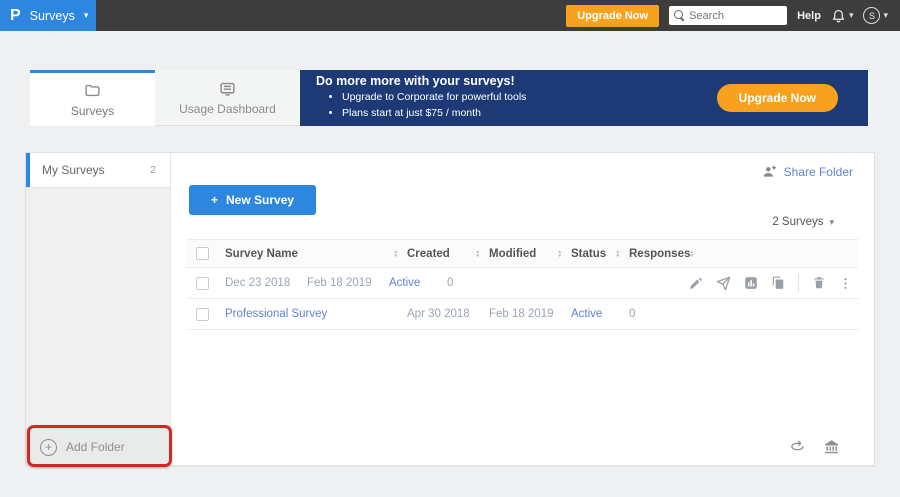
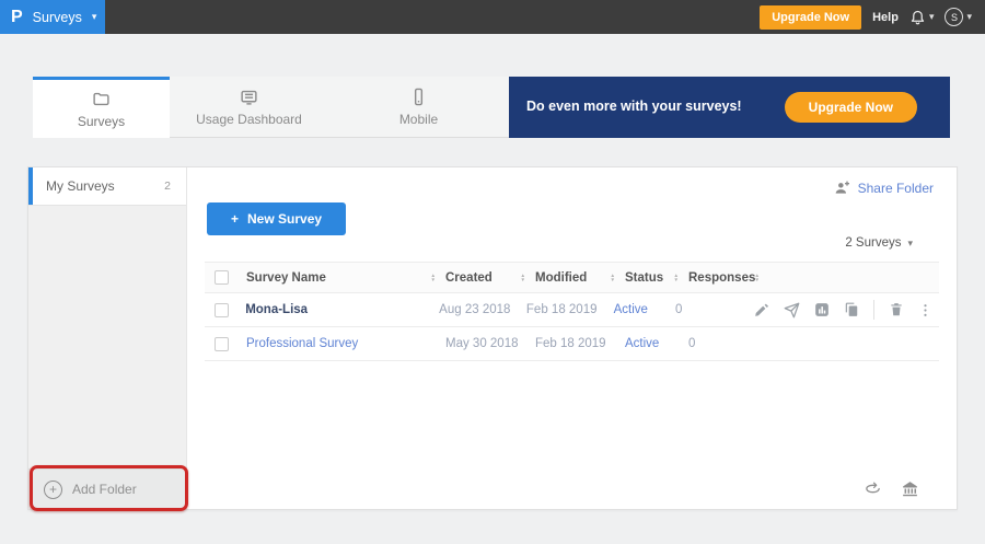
  P
  Surveys
  ▾
  Upgrade Now
- Search
  Help
  ▾
  S
  ▾
  Surveys
  Usage Dashboard
+ Mobile
- Do more more with your surveys!
+ Do even more with your surveys!
- Upgrade to Corporate for powerful tools
- Plans start at just $75 / month
  Upgrade Now
  My Surveys
  2
  +
  Add Folder
  Share Folder
  +
  New Survey
  2 Surveys
  ▾
  Survey Name
  Created
  Modified
  Status
  Responses
+ Mona-Lisa
- Dec 23 2018
+ Aug 23 2018
  Feb 18 2019
  Active
  0
  Professional Survey
- Apr 30 2018
+ May 30 2018
  Feb 18 2019
  Active
  0
